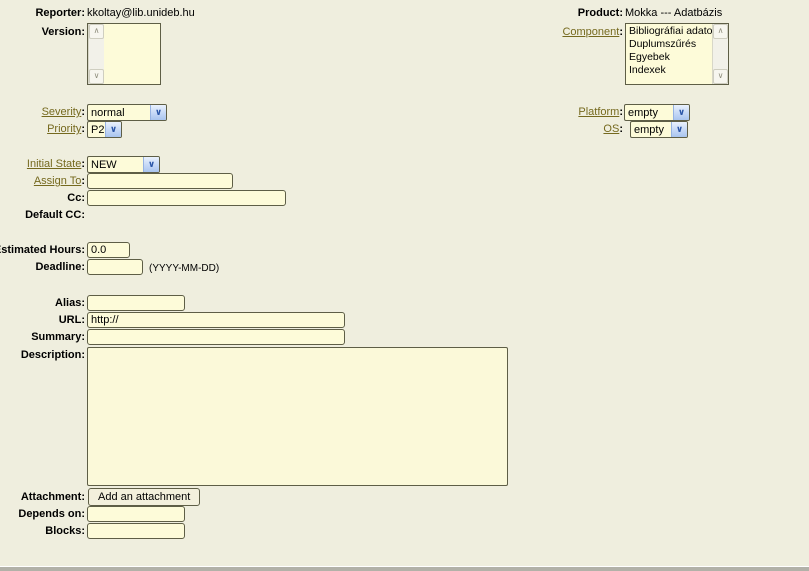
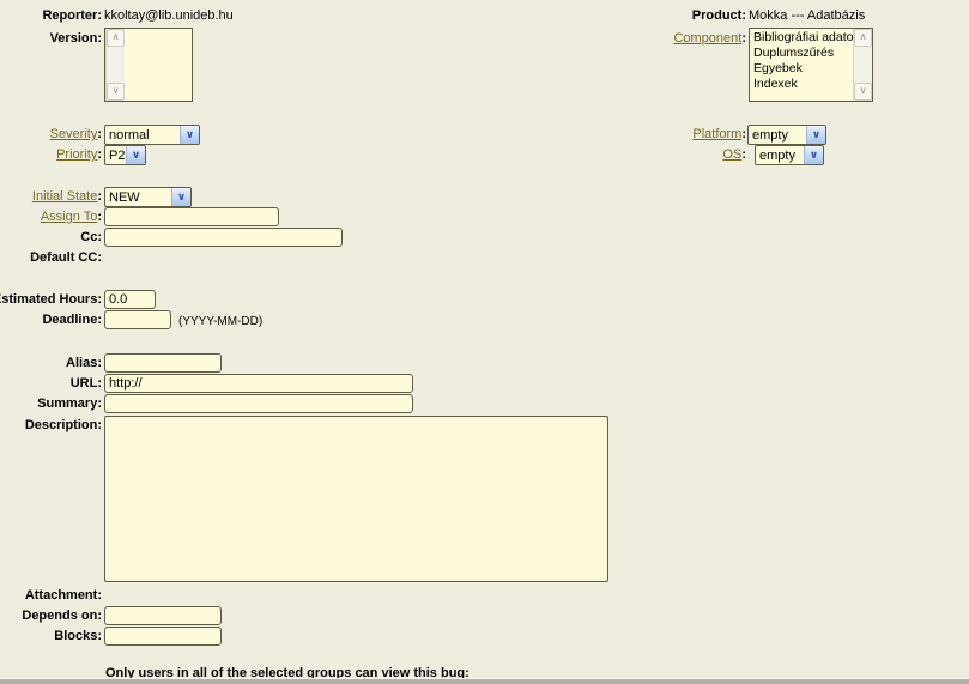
  Reporter:
  kkoltay@lib.unideb.hu
  Product:
  Mokka --- Adatbázis
  Version:
  ∧
  ∨
  Component:
  Bibliográfiai adato
  Duplumszűrés
  Egyebek
  Indexek
  ∧
  ∨
  Severity:
  normal
  ∨
  Platform:
  empty
  ∨
  Priority:
  P2
  ∨
  OS:
  empty
  ∨
  Initial State:
  NEW
  ∨
  Assign To:
  Cc:
  Default CC:
  stimated Hours:
  0.0
  Deadline:
  (YYYY-MM-DD)
  Alias:
  URL:
  http://
  Summary:
  Description:
  Attachment:
- Add an attachment
  Depends on:
  Blocks:
+ Only users in all of the selected groups can view this bug:
